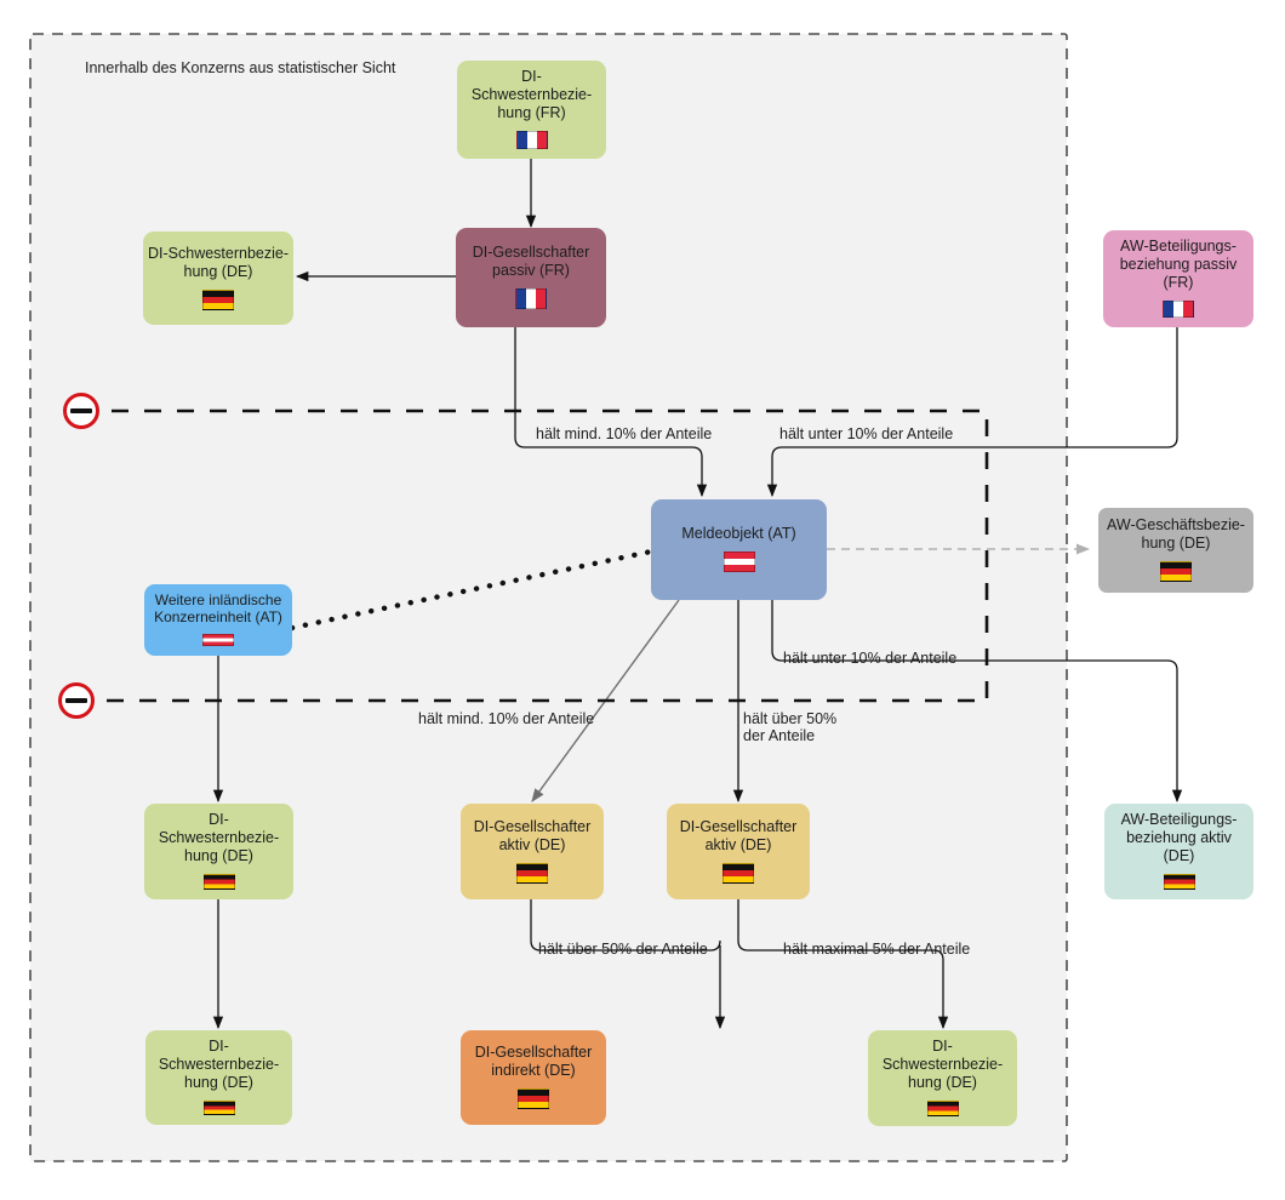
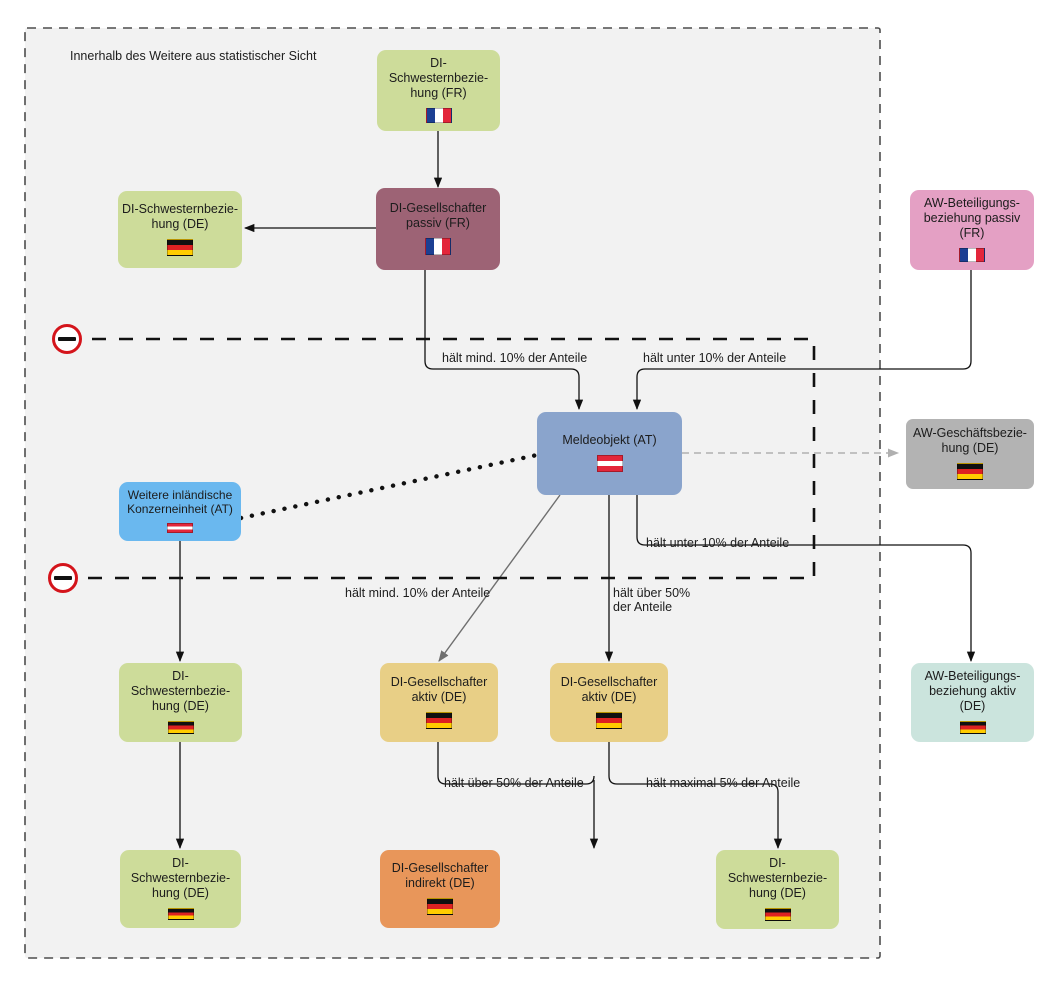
- Innerhalb des Konzerns aus statistischer Sicht
+ Innerhalb des Weitere aus statistischer Sicht
  DI-Schwesternbezie-
  hung (FR)
  DI-Gesellschafter
  passiv (FR)
  DI-Schwesternbezie-
  hung (DE)
  AW-Beteiligungs-
  beziehung passiv
  (FR)
  Meldeobjekt (AT)
  AW-Geschäftsbezie-
  hung (DE)
  Weitere inländische
  Konzerneinheit (AT)
  DI-Schwesternbezie-
  hung (DE)
  DI-Gesellschafter
  aktiv (DE)
  DI-Gesellschafter
  aktiv (DE)
  AW-Beteiligungs-
  beziehung aktiv (DE)
  DI-Schwesternbezie-
  hung (DE)
  DI-Gesellschafter
  indirekt (DE)
  DI-Schwesternbezie-
  hung (DE)
  hält mind. 10% der Anteile
  hält unter 10% der Anteile
  hält unter 10% der Anteile
  hält mind. 10% der Anteile
  hält über 50%
  der Anteile
  hält über 50% der Anteile
  hält maximal 5% der Anteile
